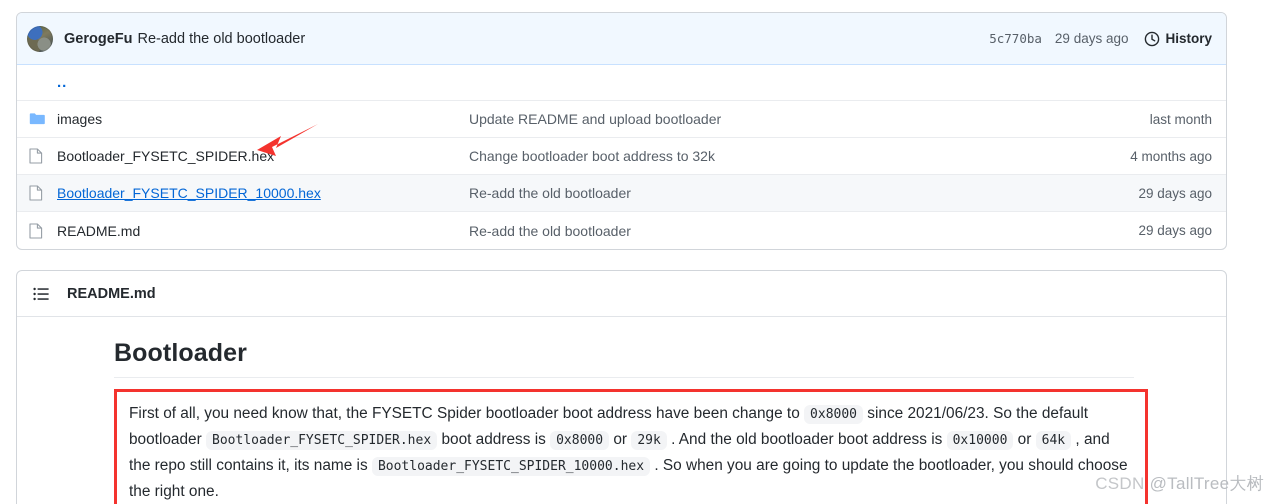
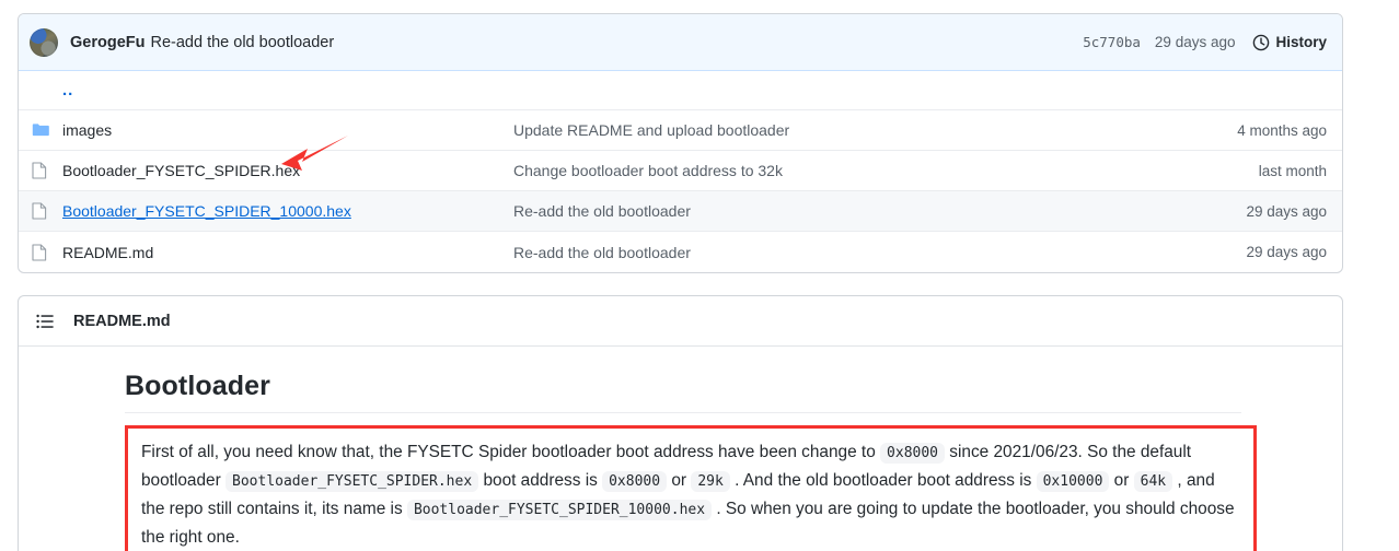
  GerogeFu
  Re-add the old bootloader
  5c770ba
  29 days ago
  History
  ..
  images
  Update README and upload bootloader
- last month
+ 4 months ago
  Bootloader_FYSETC_SPIDER.hex
  Change bootloader boot address to 32k
- 4 months ago
+ last month
  Bootloader_FYSETC_SPIDER_10000.hex
  Re-add the old bootloader
  29 days ago
  README.md
  Re-add the old bootloader
  29 days ago
  README.md
  Bootloader
  First of all, you need know that, the FYSETC Spider bootloader boot address have been change to 0x8000 since 2021/06/23. So the default bootloader Bootloader_FYSETC_SPIDER.hex boot address is 0x8000 or 29k . And the old bootloader boot address is 0x10000 or 64k , and the repo still contains it, its name is Bootloader_FYSETC_SPIDER_10000.hex . So when you are going to update the bootloader, you should choose the right one.
- CSDN @TallTree大树
